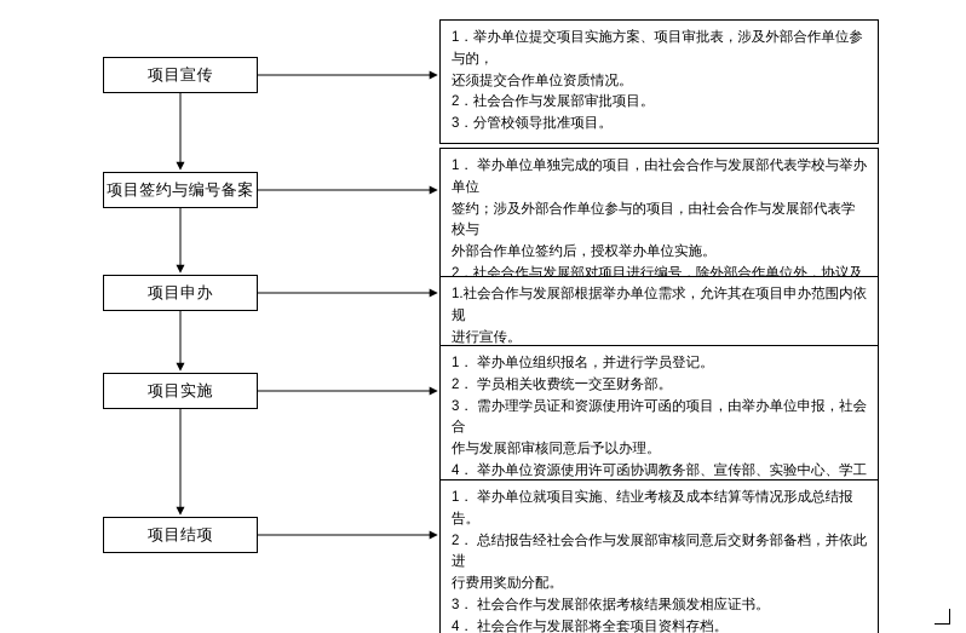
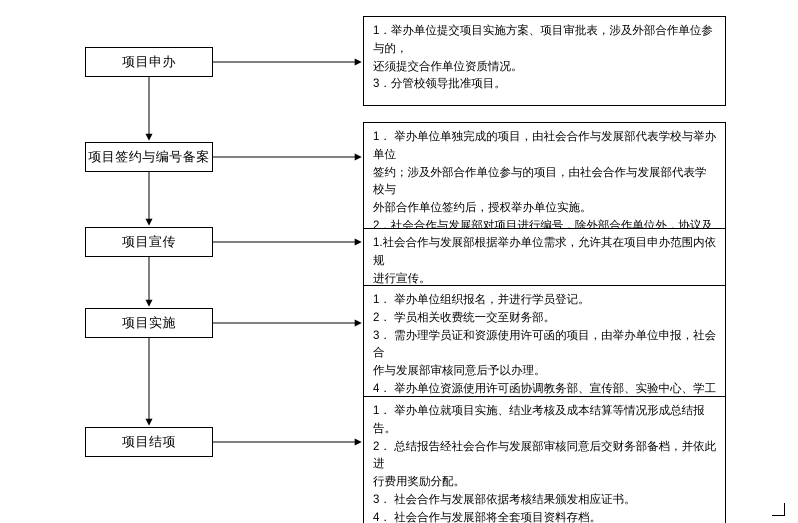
- 项目宣传
+ 项目申办
  项目签约与编号备案
- 项目申办
+ 项目宣传
  项目实施
  项目结项
  1．举办单位提交项目实施方案、项目审批表，涉及外部合作单位参与的，
  还须提交合作单位资质情况。
- 2．社会合作与发展部审批项目。
  3．分管校领导批准项目。
  1． 举办单位单独完成的项目，由社会合作与发展部代表学校与举办单位
  签约；涉及外部合作单位参与的项目，由社会合作与发展部代表学校与
  外部合作单位签约后，授权举办单位实施。
  2．社会合作与发展部对项目进行编号，除外部合作单位外，协议及
  1.社会合作与发展部根据举办单位需求，允许其在项目申办范围内依规
  进行宣传。
  1． 举办单位组织报名，并进行学员登记。
  2． 学员相关收费统一交至财务部。
  3． 需办理学员证和资源使用许可函的项目，由举办单位申报，社会合
  作与发展部审核同意后予以办理。
  4． 举办单位资源使用许可函协调教务部、宣传部、实验中心、学工
  1． 举办单位就项目实施、结业考核及成本结算等情况形成总结报告。
  2． 总结报告经社会合作与发展部审核同意后交财务部备档，并依此进
  行费用奖励分配。
  3． 社会合作与发展部依据考核结果颁发相应证书。
  4． 社会合作与发展部将全套项目资料存档。
